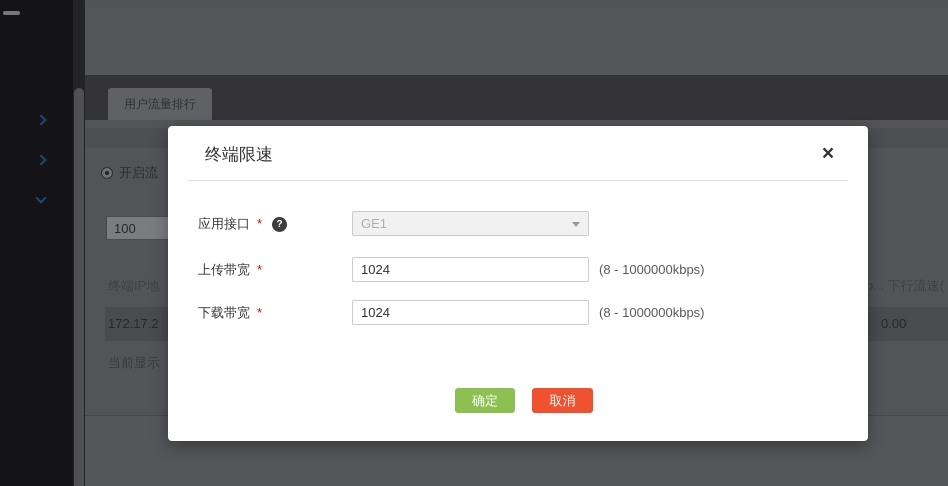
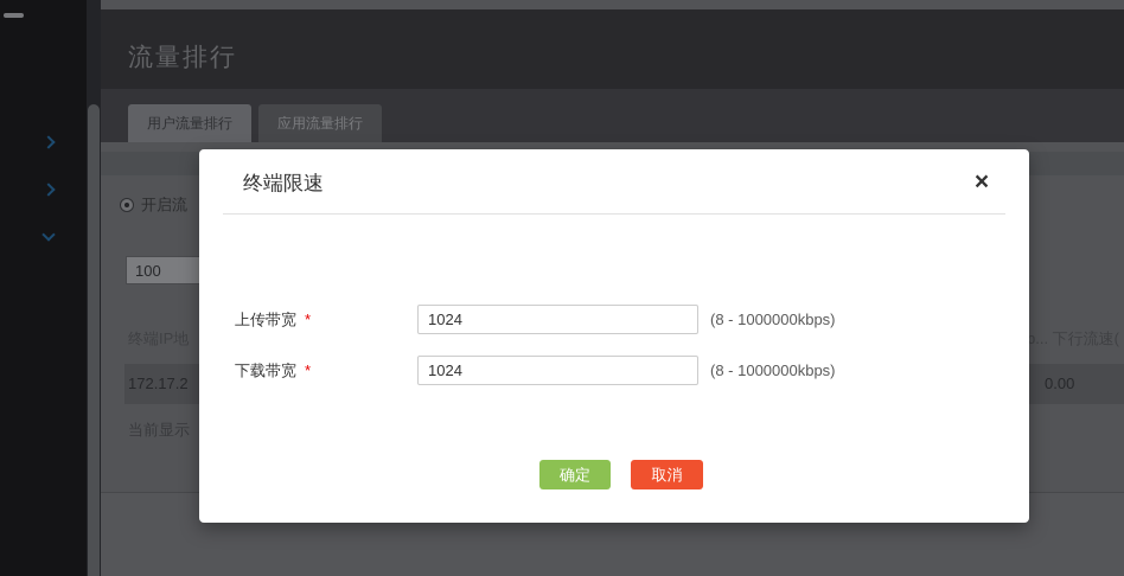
+ 流量排行
  用户流量排行
+ 应用流量排行
  开启流
  100
  b... 下行流速(
  172.17.2
  0.00
  当前显示
  终端限速
  ×
- 应用接口 * ?
- GE1
  上传带宽 *
  1024
  (8 - 1000000kbps)
  下载带宽 *
  1024
  (8 - 1000000kbps)
  确定
  取消
